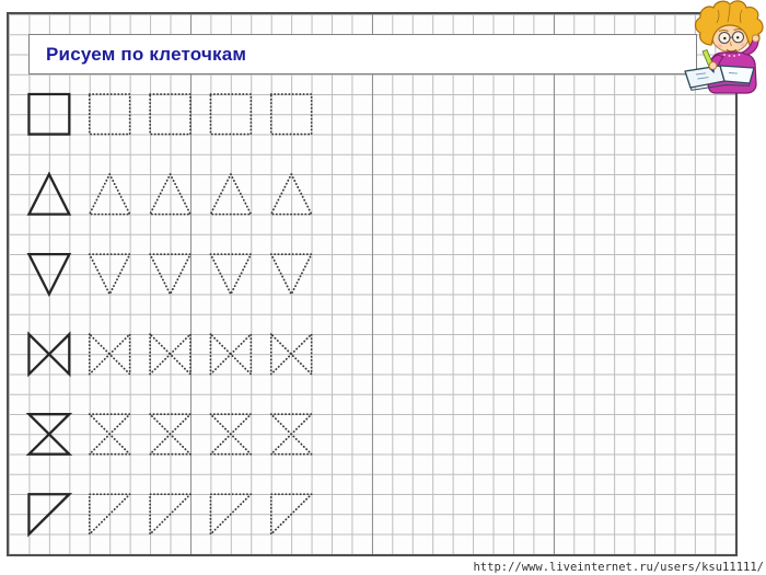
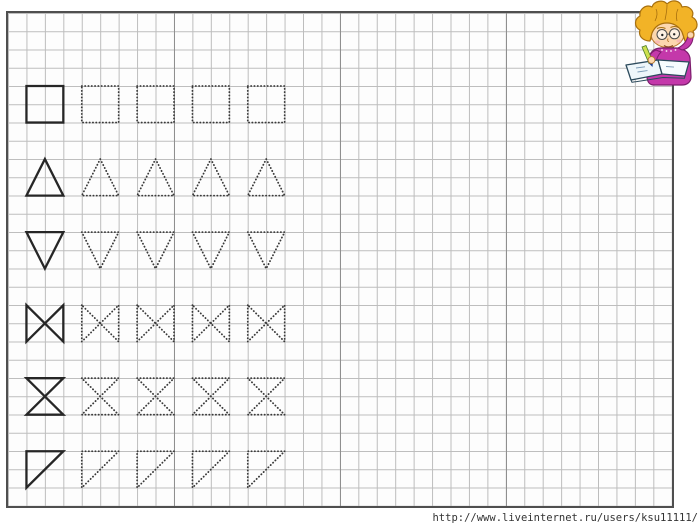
- Рисуем по клеточкам
  http://www.liveinternet.ru/users/ksu11111/
